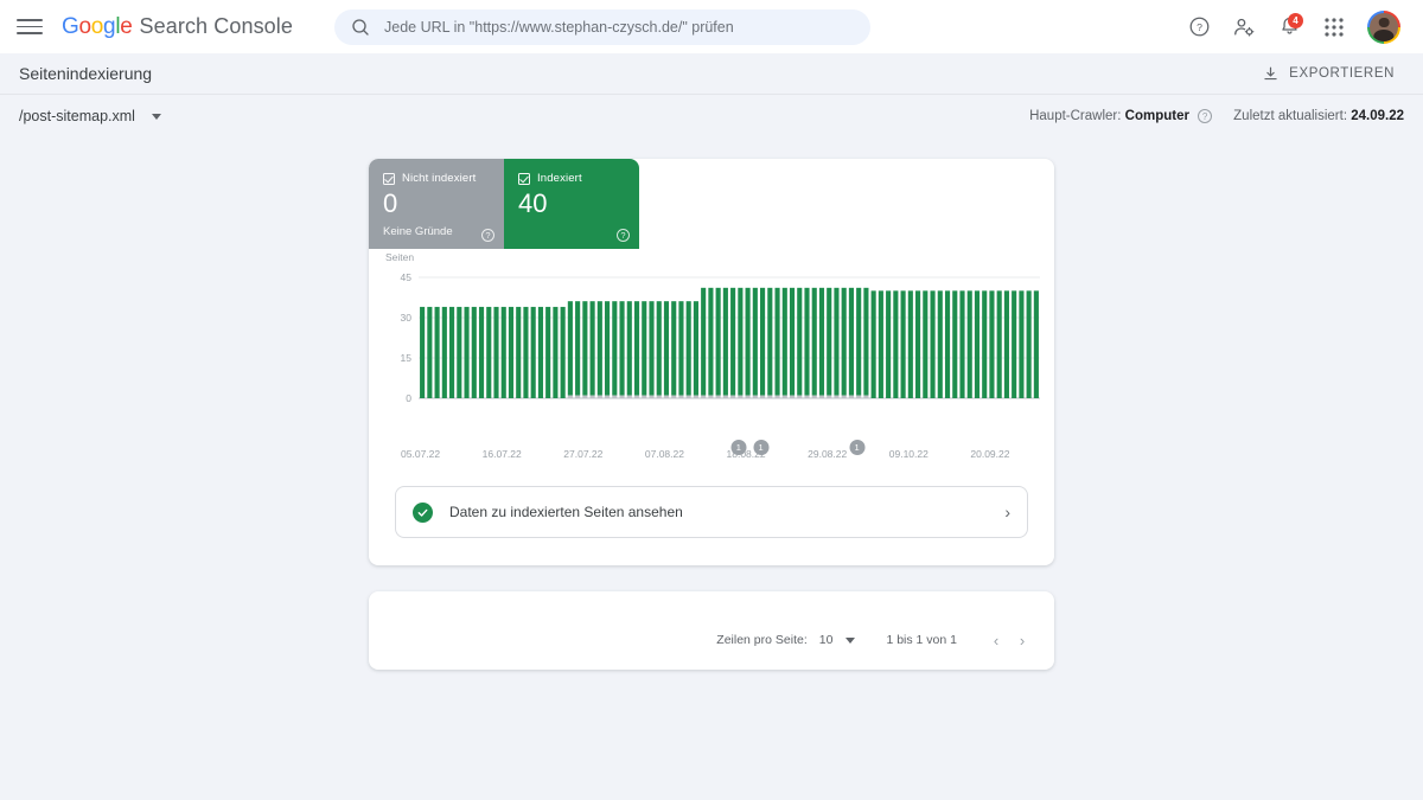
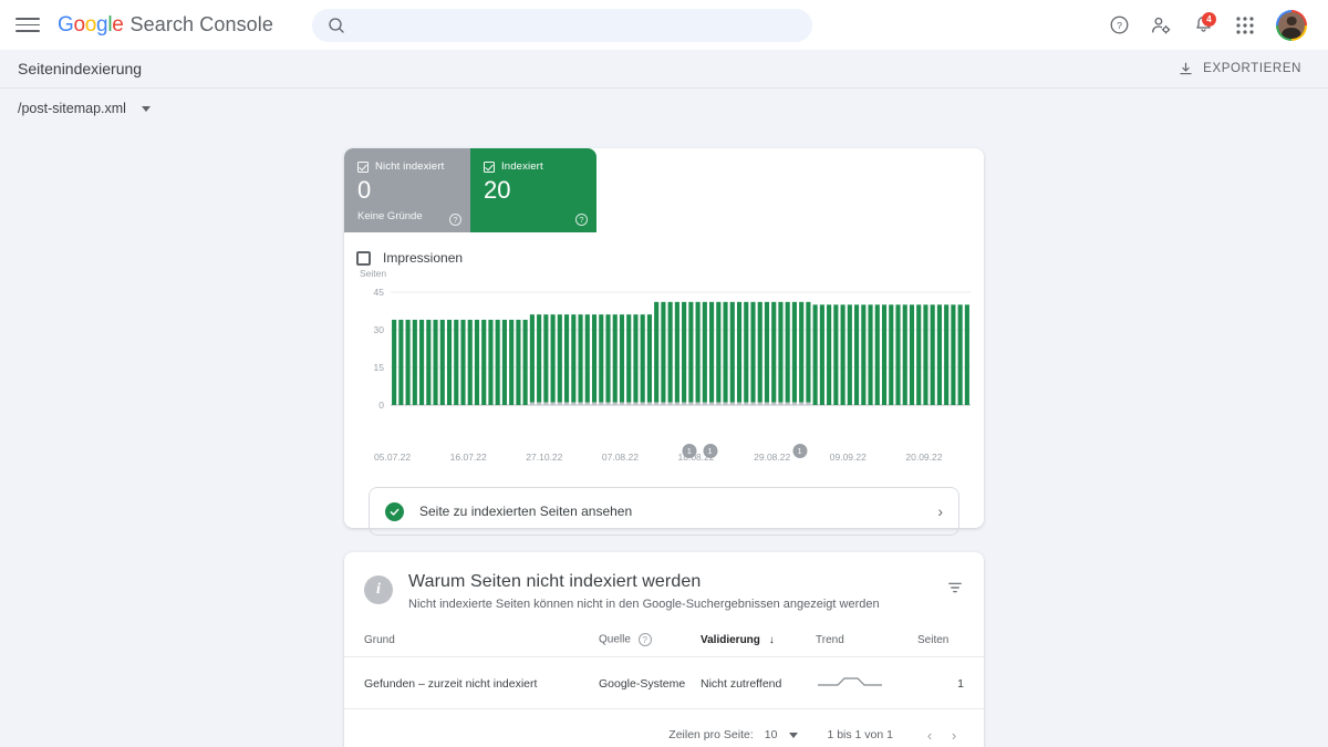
  Google
  Search Console
- Jede URL in "https://www.stephan-czysch.de/" prüfen
  ?
  4
  Seitenindexierung
  EXPORTIEREN
  /post-sitemap.xml
- Haupt-Crawler: Computer ?
- Zuletzt aktualisiert: 24.09.22
  Nicht indexiert
  0
  Keine Gründe
  ?
  Indexiert
- 40
+ 20
  ?
+ Impressionen
  Seiten
  0
  15
  30
  45
  05.07.22
  16.07.22
- 27.07.22
+ 27.10.22
  07.08.22
  29.08.22
- 09.10.22
+ 09.09.22
  20.09.22
  1
  1
  1
- Daten zu indexierten Seiten ansehen
+ Seite zu indexierten Seiten ansehen
  ›
+ i
+ Warum Seiten nicht indexiert werden
+ Nicht indexierte Seiten können nicht in den Google-Suchergebnissen angezeigt werden
+ Grund	Quelle ?	Validierung ↓	Trend	Seiten
+ Gefunden – zurzeit nicht indexiert	Google-Systeme	Nicht zutreffend		1
  Zeilen pro Seite:
  10
  1 bis 1 von 1
  ‹
  ›
